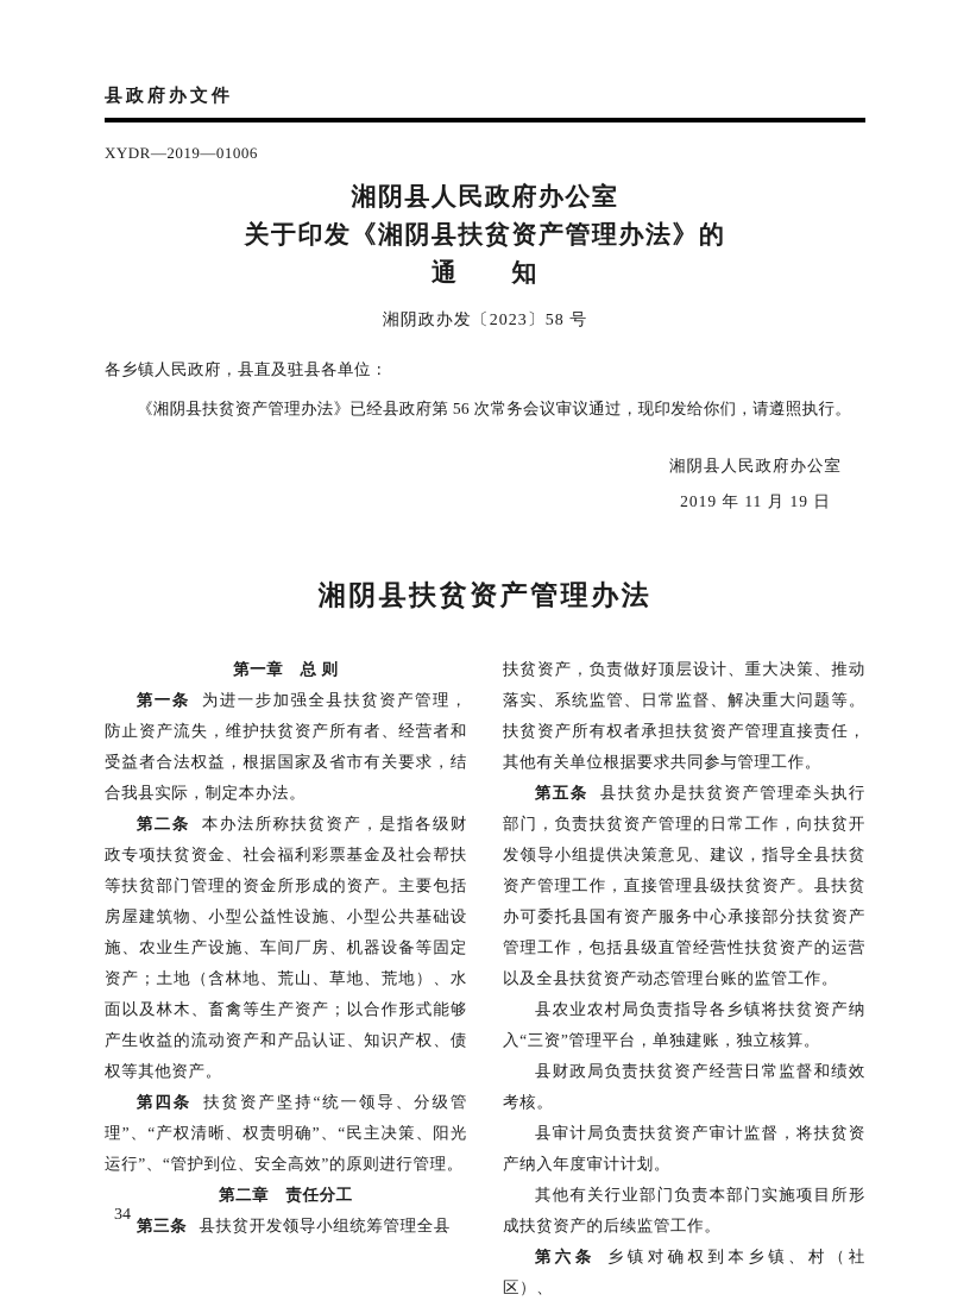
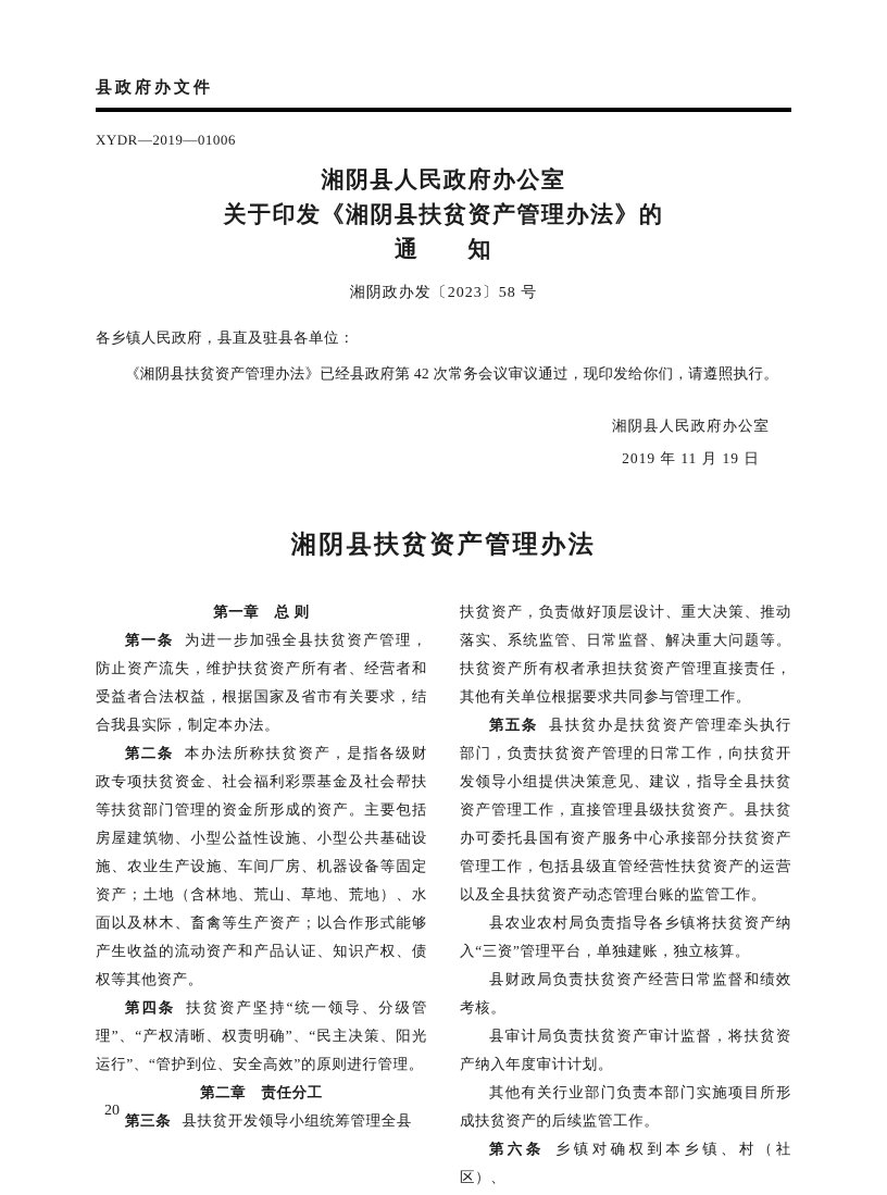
  县政府办文件
  XYDR—2019—01006
  湘阴县人民政府办公室
  关于印发《湘阴县扶贫资产管理办法》的
  通 知
  湘阴政办发〔2023〕58 号
  各乡镇人民政府，县直及驻县各单位：
- 《湘阴县扶贫资产管理办法》已经县政府第 56 次常务会议审议通过，现印发给你们，请遵照执行。
+ 《湘阴县扶贫资产管理办法》已经县政府第 42 次常务会议审议通过，现印发给你们，请遵照执行。
  湘阴县人民政府办公室
  2019 年 11 月 19 日
  湘阴县扶贫资产管理办法
  第一章 总 则
  第一条 为进一步加强全县扶贫资产管理，防止资产流失，维护扶贫资产所有者、经营者和受益者合法权益，根据国家及省市有关要求，结合我县实际，制定本办法。
  第二条 本办法所称扶贫资产，是指各级财政专项扶贫资金、社会福利彩票基金及社会帮扶等扶贫部门管理的资金所形成的资产。主要包括房屋建筑物、小型公益性设施、小型公共基础设施、农业生产设施、车间厂房、机器设备等固定资产；土地（含林地、荒山、草地、荒地）、水面以及林木、畜禽等生产资产；以合作形式能够产生收益的流动资产和产品认证、知识产权、债权等其他资产。
  第四条 扶贫资产坚持“统一领导、分级管理”、“产权清晰、权责明确”、“民主决策、阳光运行”、“管护到位、安全高效”的原则进行管理。
  第二章 责任分工
  第三条 县扶贫开发领导小组统筹管理全县
  扶贫资产，负责做好顶层设计、重大决策、推动落实、系统监管、日常监督、解决重大问题等。扶贫资产所有权者承担扶贫资产管理直接责任，其他有关单位根据要求共同参与管理工作。
  第五条 县扶贫办是扶贫资产管理牵头执行部门，负责扶贫资产管理的日常工作，向扶贫开发领导小组提供决策意见、建议，指导全县扶贫资产管理工作，直接管理县级扶贫资产。县扶贫办可委托县国有资产服务中心承接部分扶贫资产管理工作，包括县级直管经营性扶贫资产的运营以及全县扶贫资产动态管理台账的监管工作。
  县农业农村局负责指导各乡镇将扶贫资产纳入“三资”管理平台，单独建账，独立核算。
  县财政局负责扶贫资产经营日常监督和绩效考核。
  县审计局负责扶贫资产审计监督，将扶贫资产纳入年度审计计划。
  其他有关行业部门负责本部门实施项目所形成扶贫资产的后续监管工作。
  第六条 乡镇对确权到本乡镇、村（社区）、
- 34
+ 20
